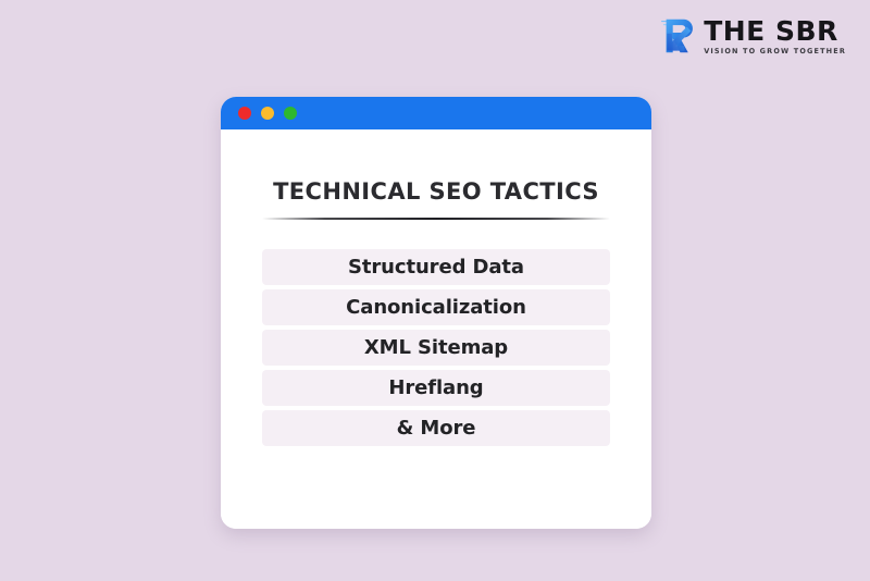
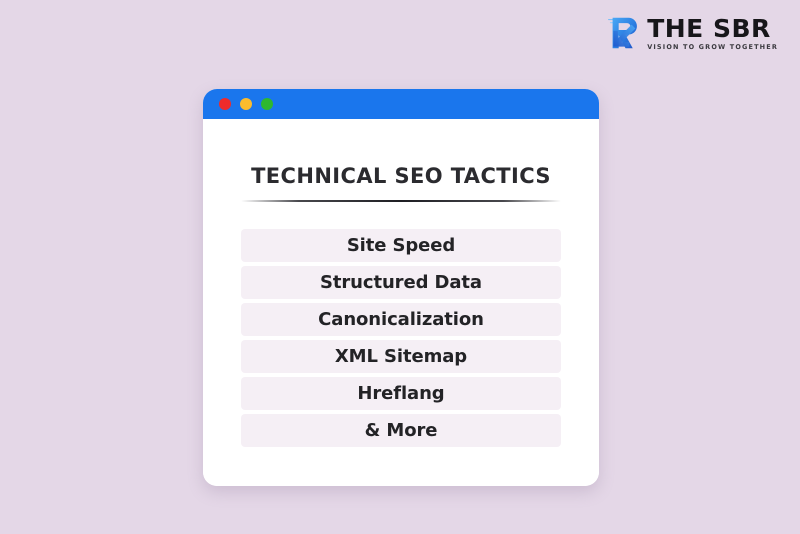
  THE SBR
  VISION TO GROW TOGETHER
  TECHNICAL SEO TACTICS
+ Site Speed
  Structured Data
  Canonicalization
  XML Sitemap
  Hreflang
  & More
